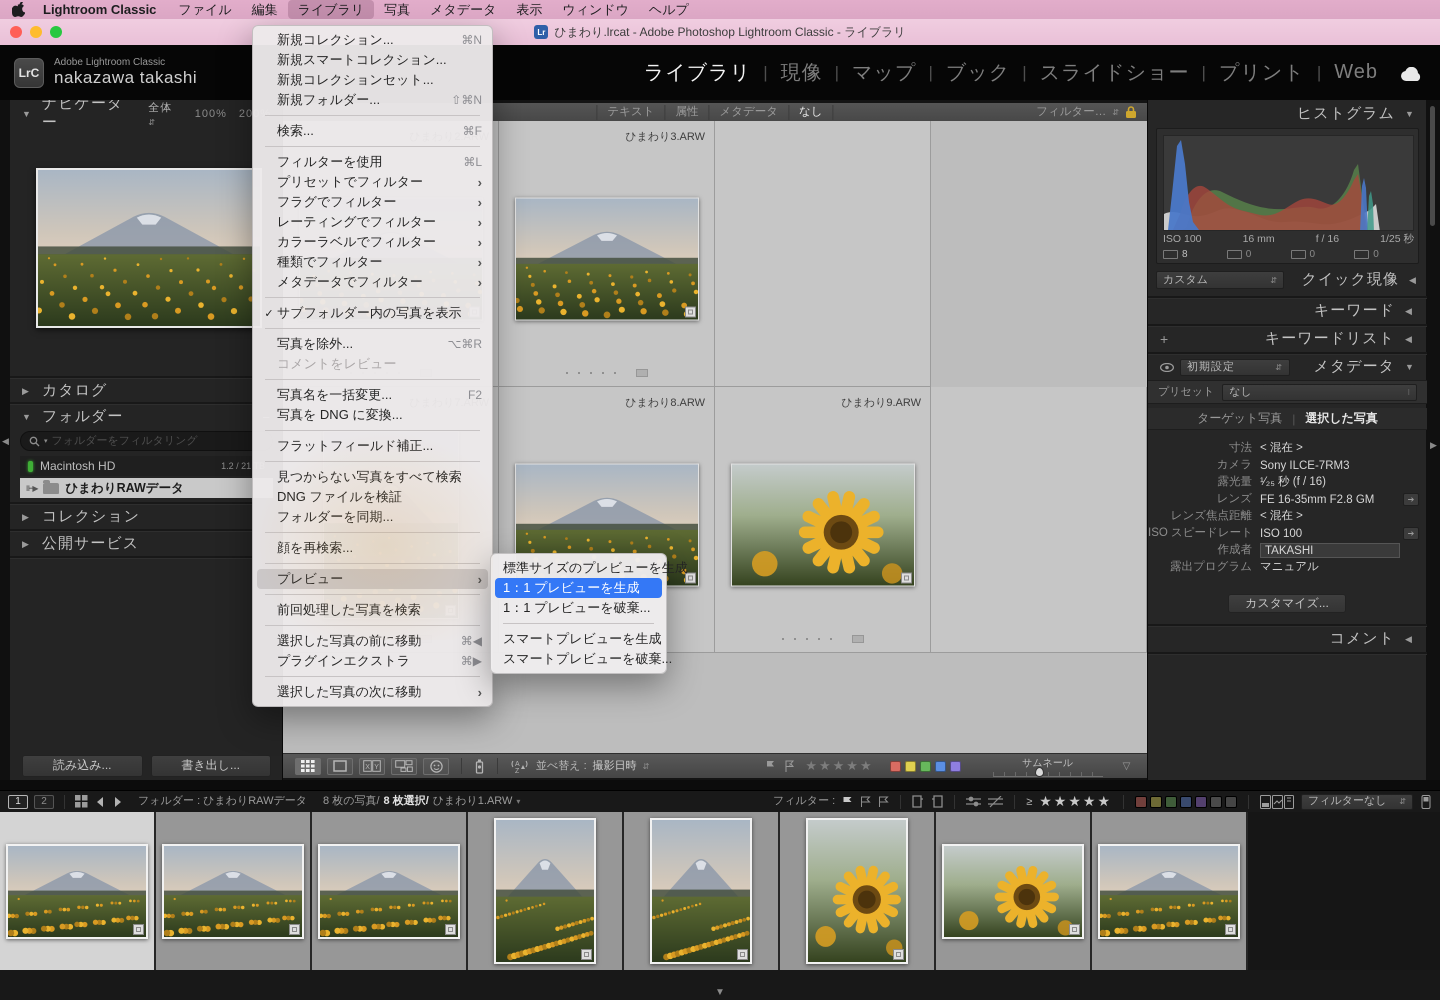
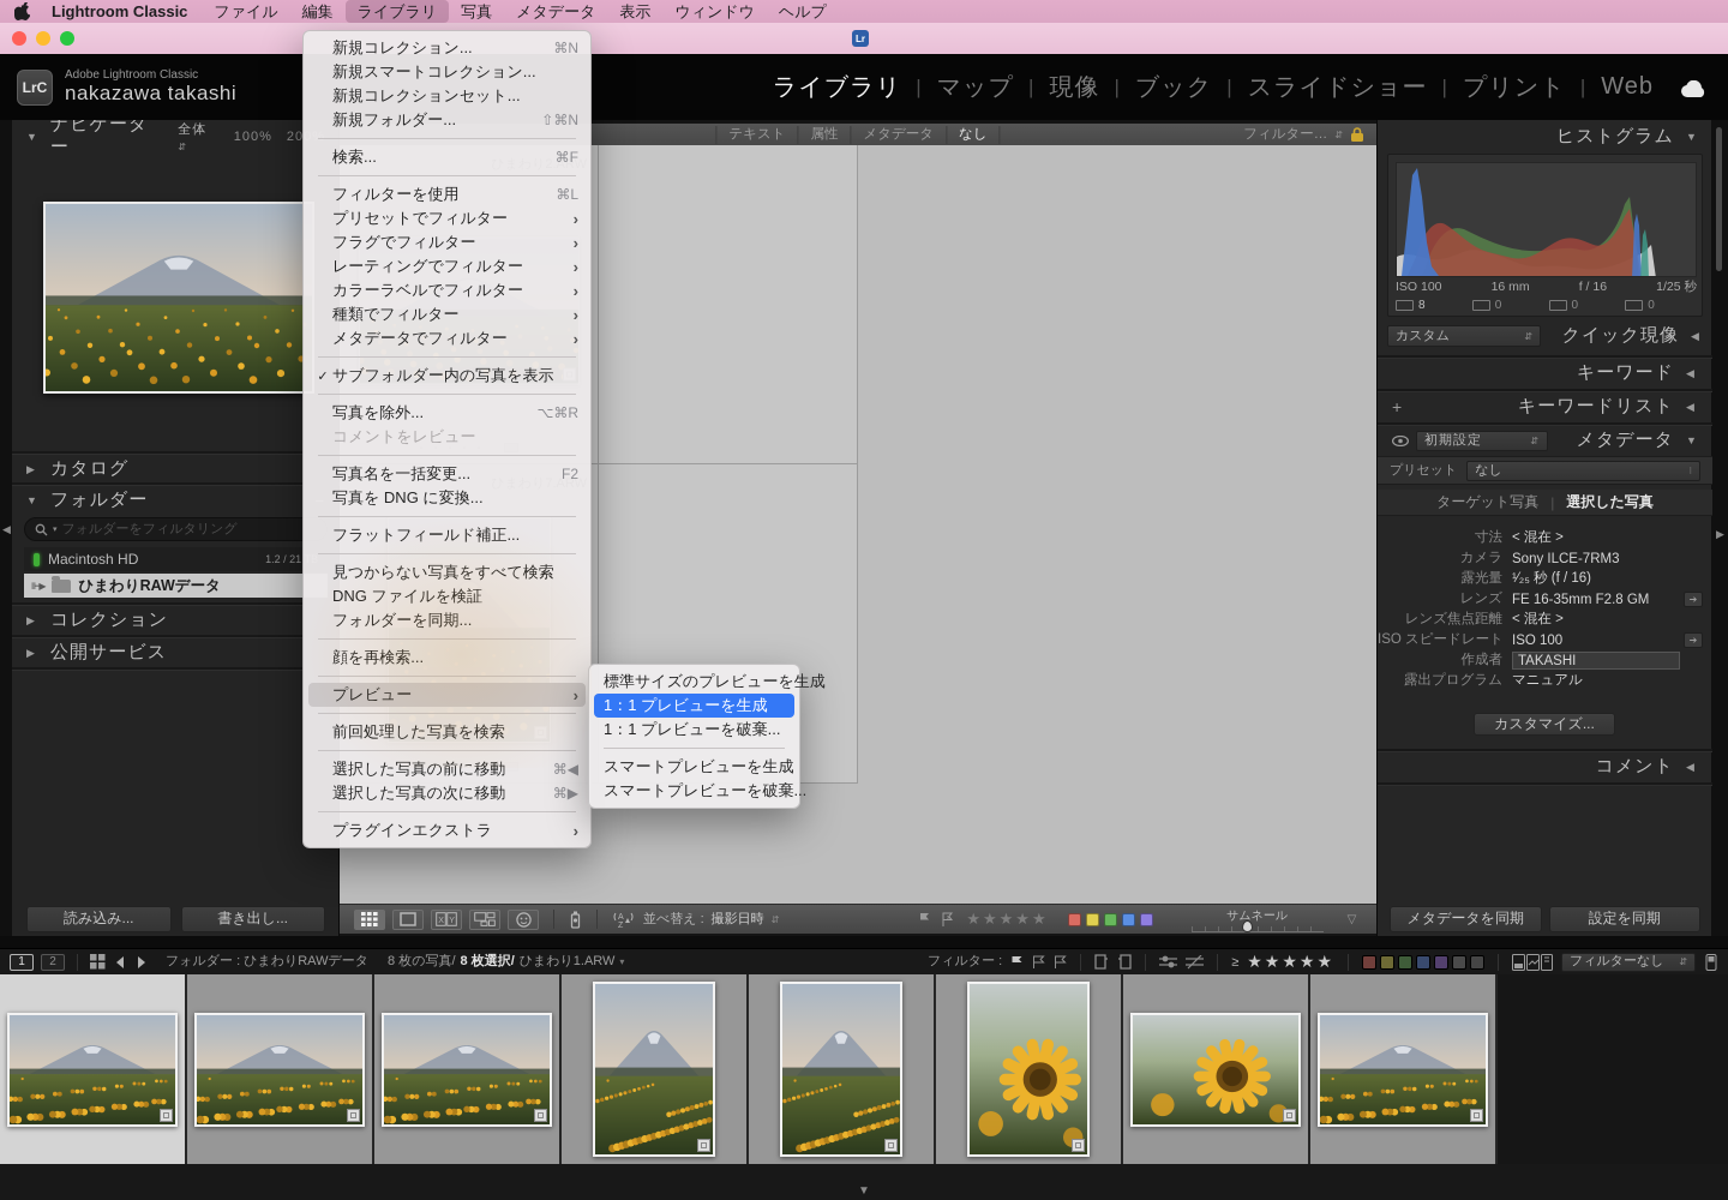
  Lightroom Classic
  ファイル
  編集
  ライブラリ
  写真
  メタデータ
  表示
  ウィンドウ
  ヘルプ
  Lr
- ひまわり.lrcat - Adobe Photoshop Lightroom Classic - ライブラリ
  LrC
  Adobe Lightroom Classic
  nakazawa takashi
  ライブラリ
  |
- 現像
+ マップ
  |
- マップ
+ 現像
  |
  ブック
  |
  スライドショー
  |
  プリント
  |
  Web
  ◀
  ▶
  ▼
  ナビゲーター
  全体 ⇵
  100%
  ▶
  カタログ
  ▼
  フォルダー
  フォルダーをフィルタリング
  Macintosh HD
  1.2 / 21
  ⊩▶
  ひまわりRAWデータ
  ▶
  コレクション
  ▶
  公開サービス
  読み込み...
  書き出し...
  テキスト
  属性
  メタデータ
  なし
  フィルター…
  ⇵
- ひまわり3.ARW
- ひまわり8.ARW
- ひまわり9.ARW
  並べ替え :
  撮影日時
  ⇵
  ★★★★★
  サムネール
  ▽
  ヒストグラム
  ▼
  ISO 100
  16 mm
  f / 16
  1/25 秒
  8
  0
  0
  0
  カスタム
  ⇵
  クイック現像
  ◀
  キーワード
  ◀
  +
  キーワードリスト
  ◀
  初期設定
  ⇵
  メタデータ
  ▼
  プリセット
  なし
  ⁝
  ターゲット写真
  |
  選択した写真
  寸法
  < 混在 >
  カメラ
  Sony ILCE-7RM3
  露光量
  ¹⁄₂₅ 秒 (f / 16)
  レンズ
  FE 16-35mm F2.8 GM
  ➔
  レンズ焦点距離
  < 混在 >
  ISO スピードレート
  ISO 100
  ➔
  作成者
  TAKASHI
  露出プログラム
  マニュアル
  カスタマイズ...
  コメント
  ◀
+ メタデータを同期
+ 設定を同期
  1
  2
  フォルダー : ひまわりRAWデータ
  8 枚の写真/
  8 枚選択/
  ひまわり1.ARW
  ▾
  フィルター :
  ≥
  ★★★★★
  フィルターなし
  ⇵
  ▼
  新規コレクション...
  ⌘N
  新規スマートコレクション...
  新規コレクションセット...
  新規フォルダー...
  ⇧⌘N
  検索...
  ⌘F
  フィルターを使用
  ⌘L
  プリセットでフィルター
  ›
  フラグでフィルター
  ›
  レーティングでフィルター
  ›
  カラーラベルでフィルター
  ›
  種類でフィルター
  ›
  メタデータでフィルター
  ›
  ✓
  サブフォルダー内の写真を表示
  写真を除外...
  ⌥⌘R
  コメントをレビュー
  写真名を一括変更...
  F2
  写真を DNG に変換...
  選択した写真の前に移動
  ⌘◀
- プラグインエクストラ
+ 選択した写真の次に移動
  ⌘▶
- 選択した写真の次に移動
+ プラグインエクストラ
  ›
  標準サイズのプレビューを生成
  1：1 プレビューを生成
  1：1 プレビューを破棄...
  スマートプレビューを生成
  スマートプレビューを破棄...
